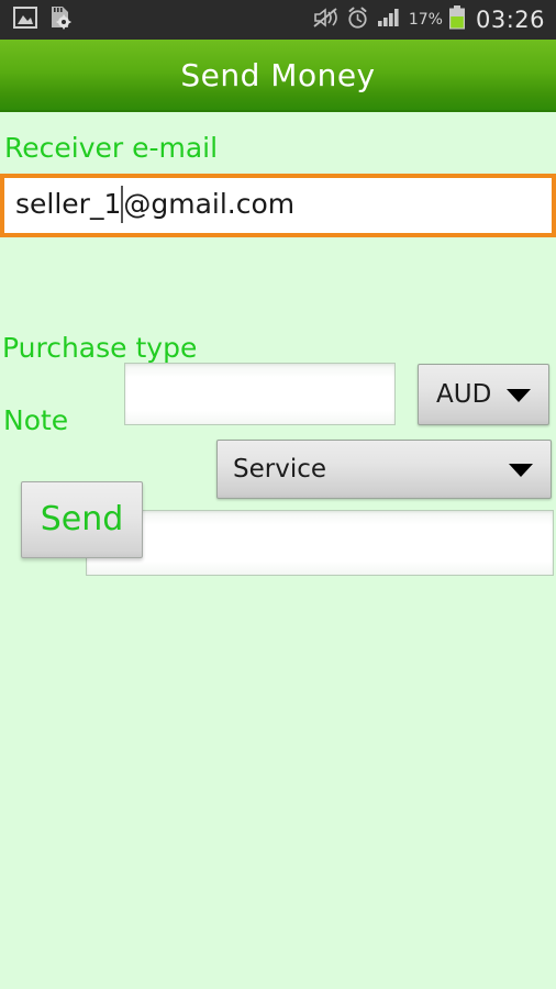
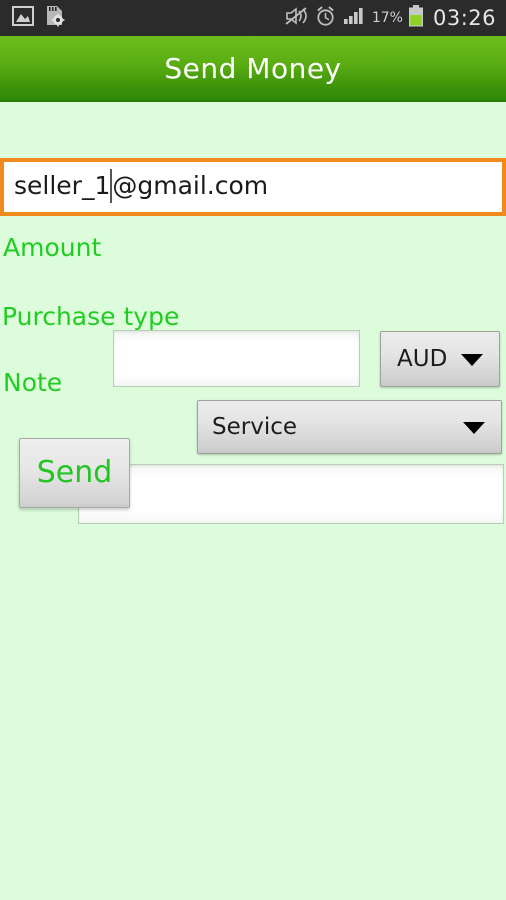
  17%
  03:26
  Send Money
- Receiver e-mail
  seller_1@gmail.com
+ Amount
  AUD
  Purchase type
  Service
  Note
  Send
